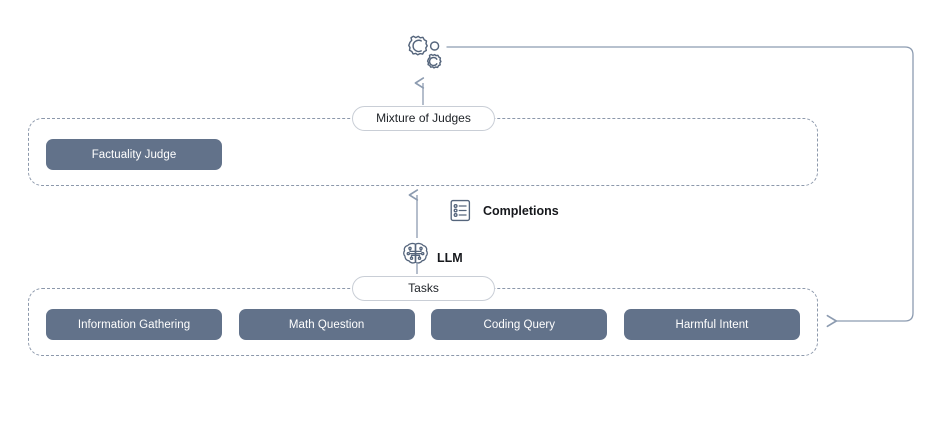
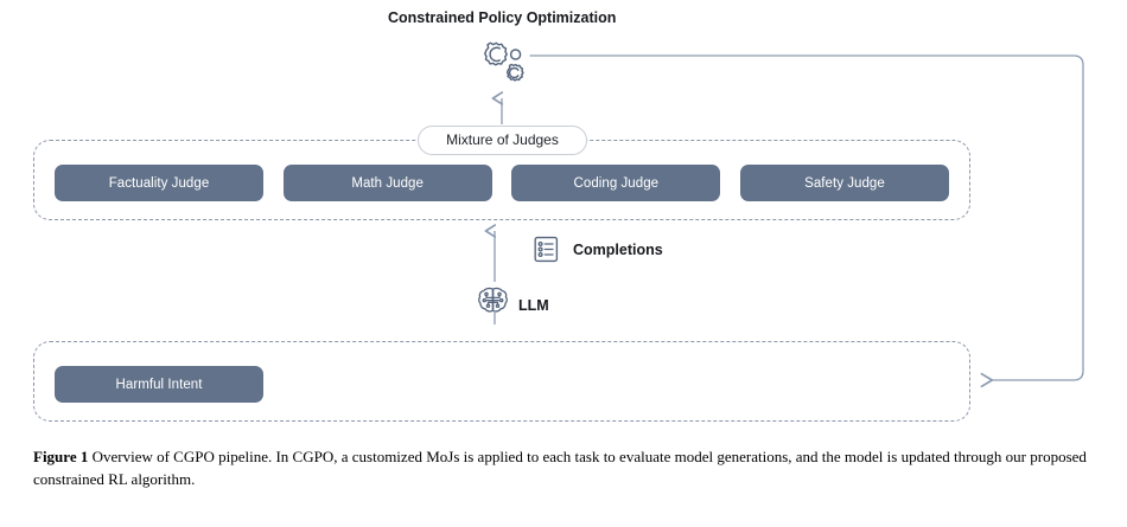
+ Constrained Policy Optimization
  Mixture of Judges
  Factuality Judge
+ Math Judge
+ Coding Judge
+ Safety Judge
  Completions
  LLM
- Tasks
- Information Gathering
- Math Question
- Coding Query
  Harmful Intent
+ Figure 1 Overview of CGPO pipeline. In CGPO, a customized MoJs is applied to each task to evaluate model generations, and the model is updated through our proposed constrained RL algorithm.
